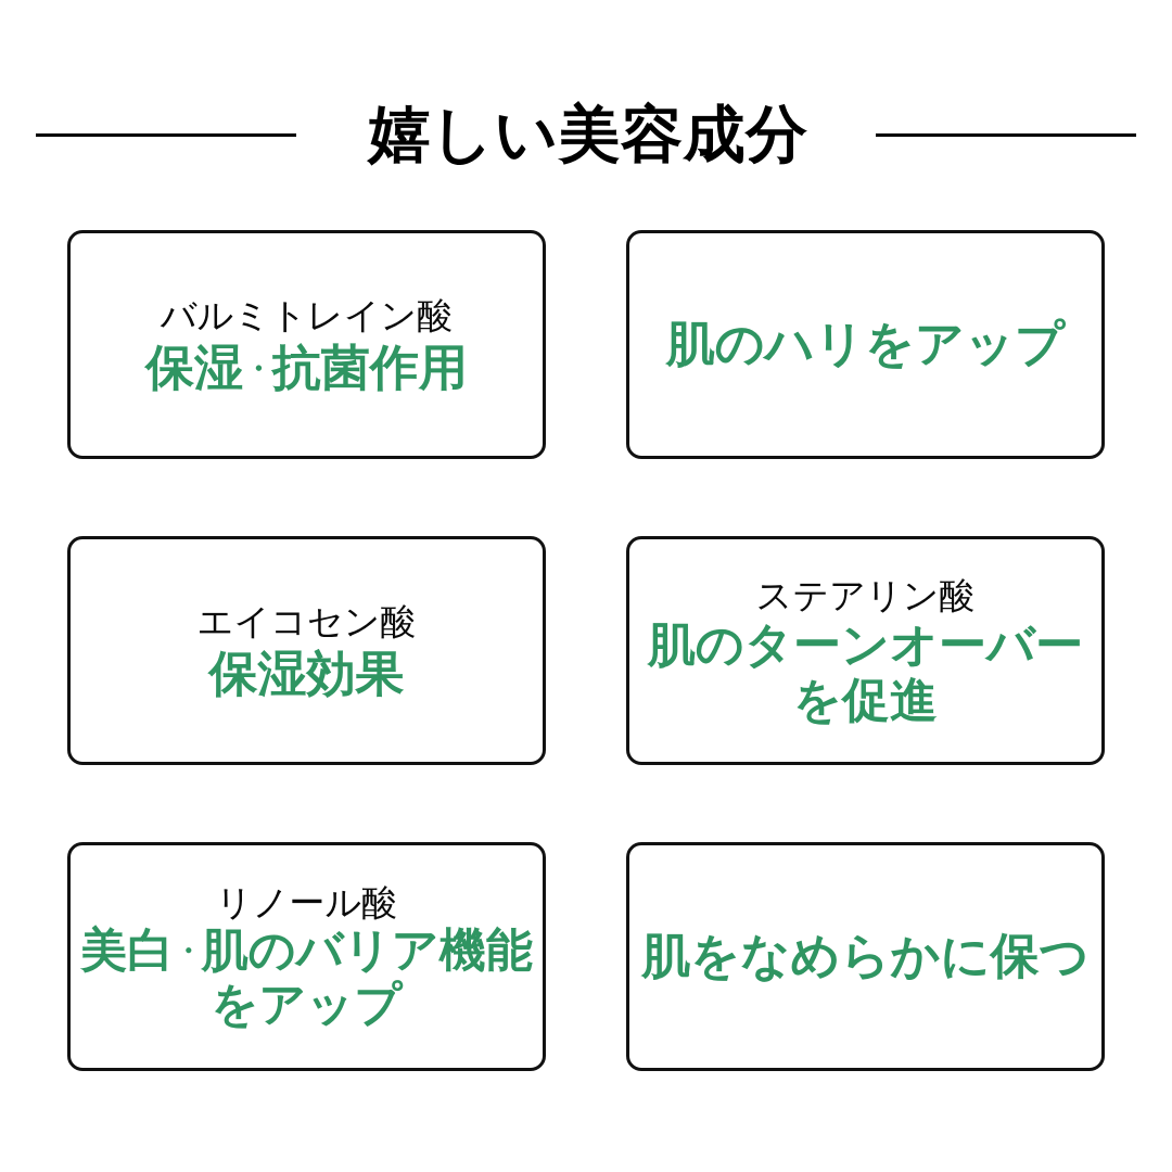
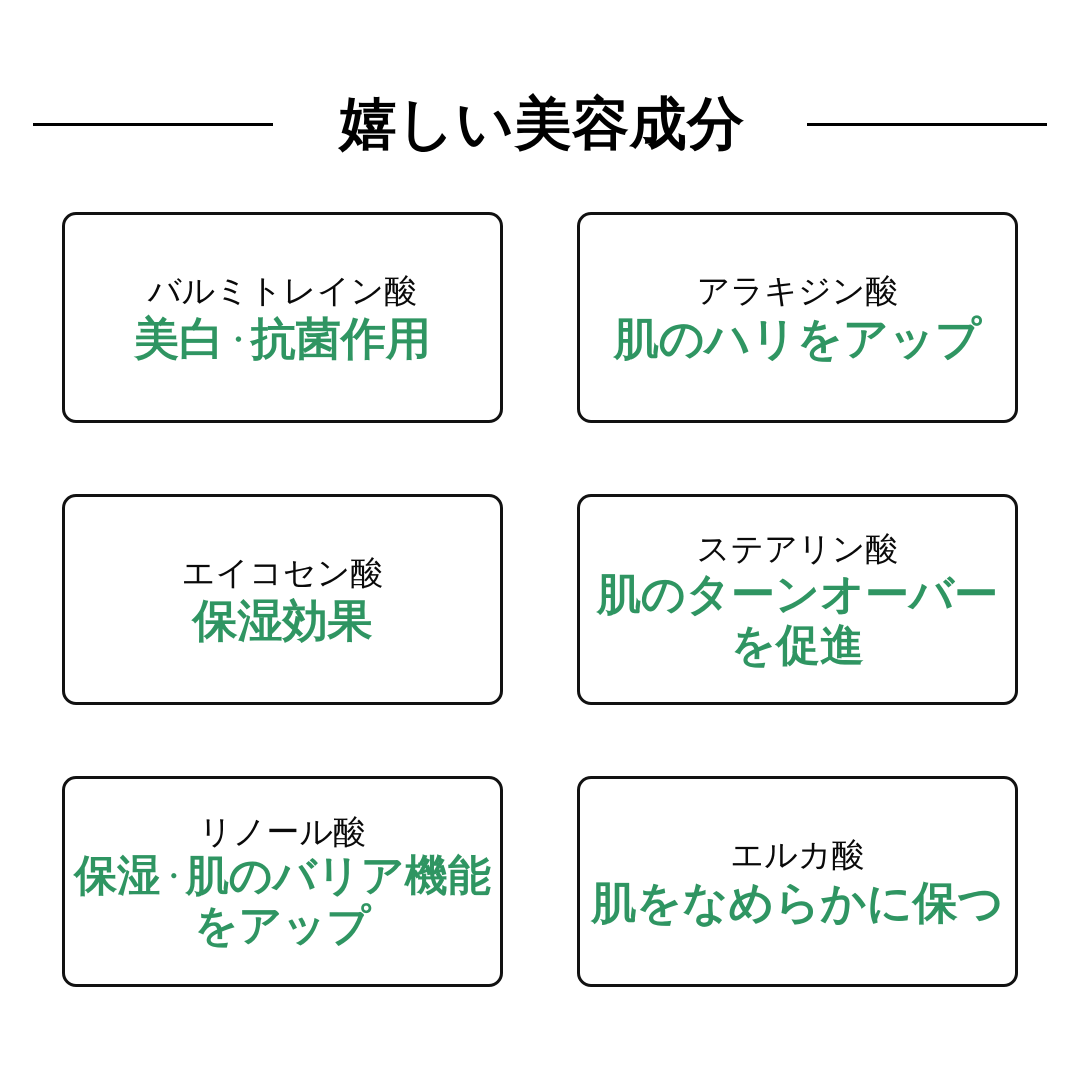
  嬉しい美容成分
  バルミトレイン酸
- 保湿・抗菌作用
+ 美白・抗菌作用
+ アラキジン酸
  肌のハリをアップ
  エイコセン酸
  保湿効果
  ステアリン酸
  肌のターンオーバー
  を促進
  リノール酸
- 美白・肌のバリア機能
+ 保湿・肌のバリア機能
  をアップ
+ エルカ酸
  肌をなめらかに保つ
